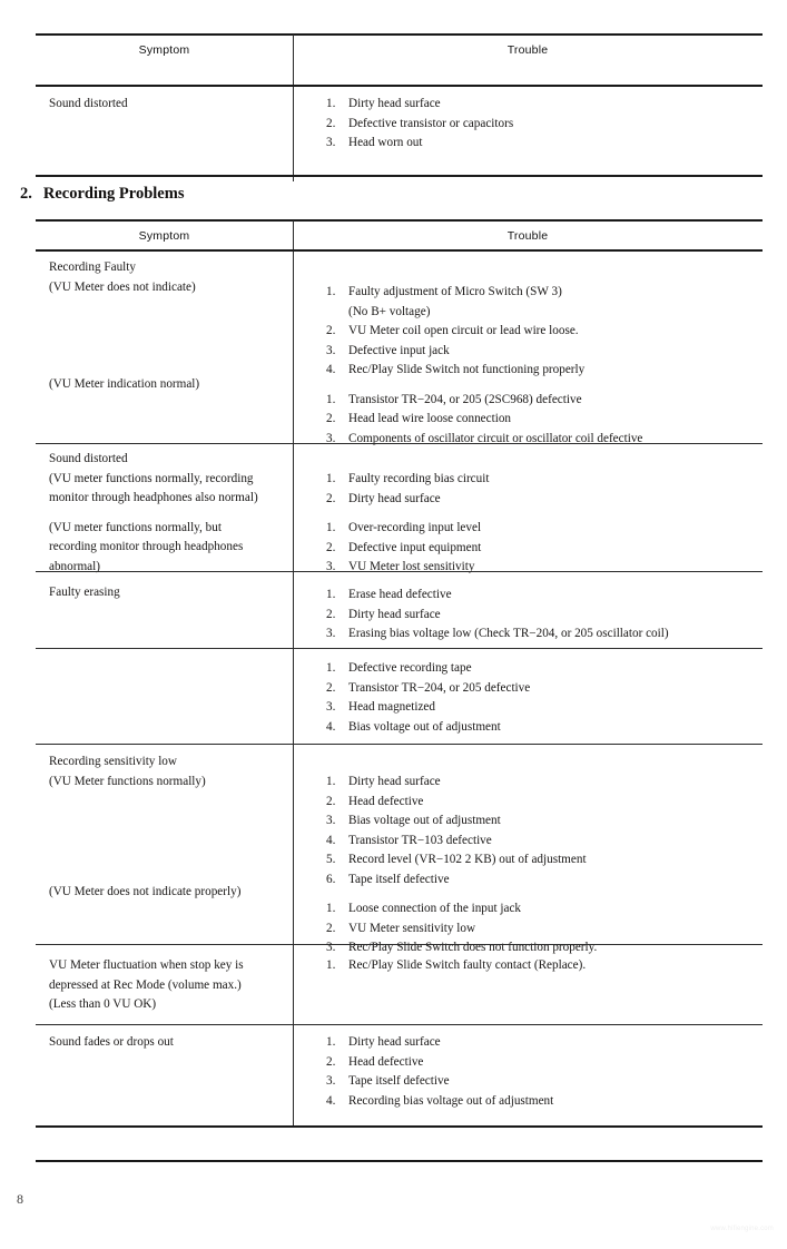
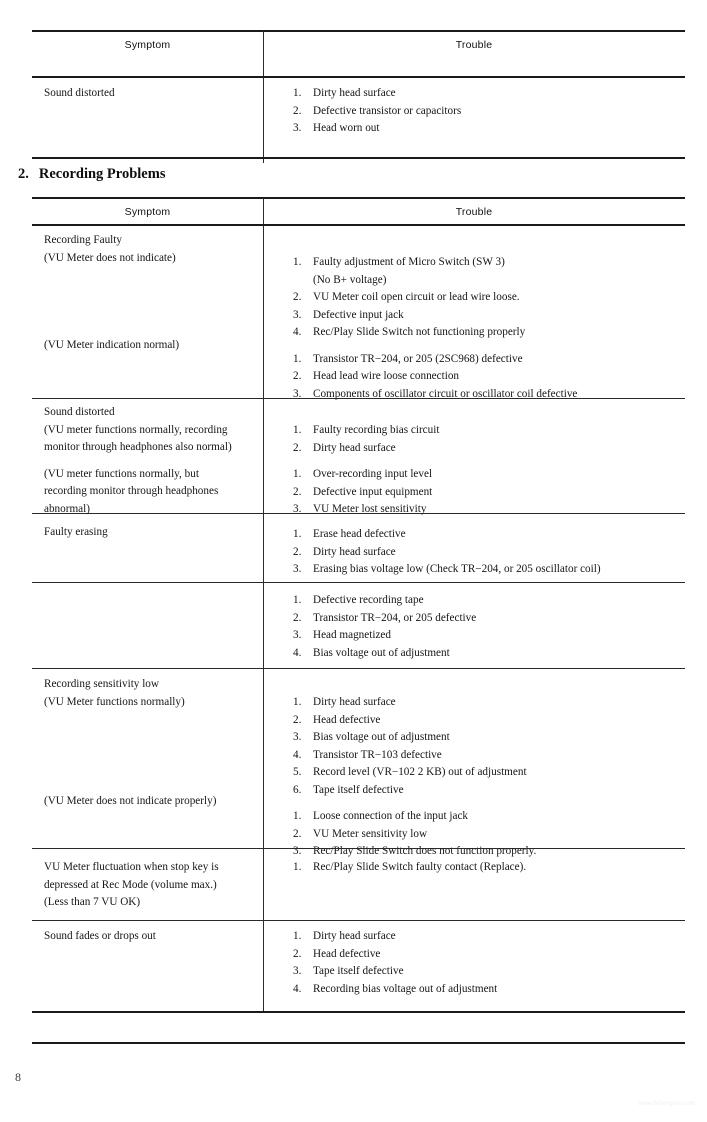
  Symptom
  Trouble
  Sound distorted
  1.
  Dirty head surface
  2.
  Defective transistor or capacitors
  3.
  Head worn out
  2. Recording Problems
  Symptom
  Trouble
  Recording Faulty
  (VU Meter does not indicate)
  (VU Meter indication normal)
  1.
  Faulty adjustment of Micro Switch (SW 3)
  (No B+ voltage)
  2.
  VU Meter coil open circuit or lead wire loose.
  3.
  Defective input jack
  4.
  Rec/Play Slide Switch not functioning properly
  1.
  Transistor TR−204, or 205 (2SC968) defective
  2.
  Head lead wire loose connection
  3.
  Components of oscillator circuit or oscillator coil defective
  Sound distorted
  (VU meter functions normally, recording
  monitor through headphones also normal)
  (VU meter functions normally, but
  recording monitor through headphones
  abnormal)
  1.
  Faulty recording bias circuit
  2.
  Dirty head surface
  1.
  Over-recording input level
  2.
  Defective input equipment
  3.
  VU Meter lost sensitivity
  Faulty erasing
  1.
  Erase head defective
  2.
  Dirty head surface
  3.
  Erasing bias voltage low (Check TR−204, or 205 oscillator coil)
  1.
  Defective recording tape
  2.
  Transistor TR−204, or 205 defective
  3.
  Head magnetized
  4.
  Bias voltage out of adjustment
  Recording sensitivity low
  (VU Meter functions normally)
  (VU Meter does not indicate properly)
  1.
  Dirty head surface
  2.
  Head defective
  3.
  Bias voltage out of adjustment
  4.
  Transistor TR−103 defective
  5.
  Record level (VR−102 2 KB) out of adjustment
  6.
  Tape itself defective
  1.
  Loose connection of the input jack
  2.
  VU Meter sensitivity low
  3.
  Rec/Play Slide Switch does not function properly.
  VU Meter fluctuation when stop key is
  depressed at Rec Mode (volume max.)
- (Less than 0 VU OK)
+ (Less than 7 VU OK)
  1.
  Rec/Play Slide Switch faulty contact (Replace).
  Sound fades or drops out
  1.
  Dirty head surface
  2.
  Head defective
  3.
  Tape itself defective
  4.
  Recording bias voltage out of adjustment
  8
